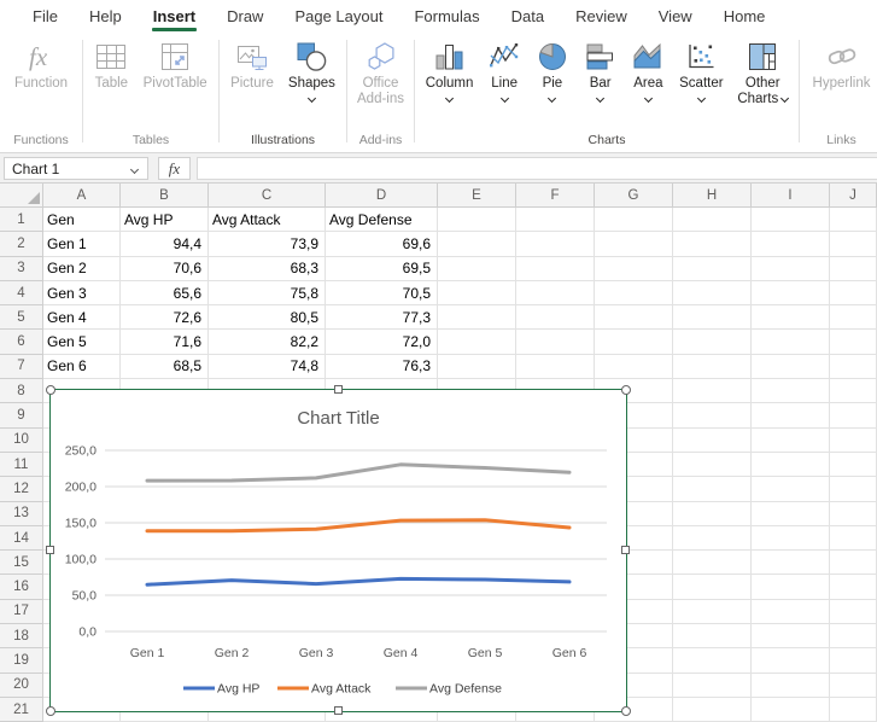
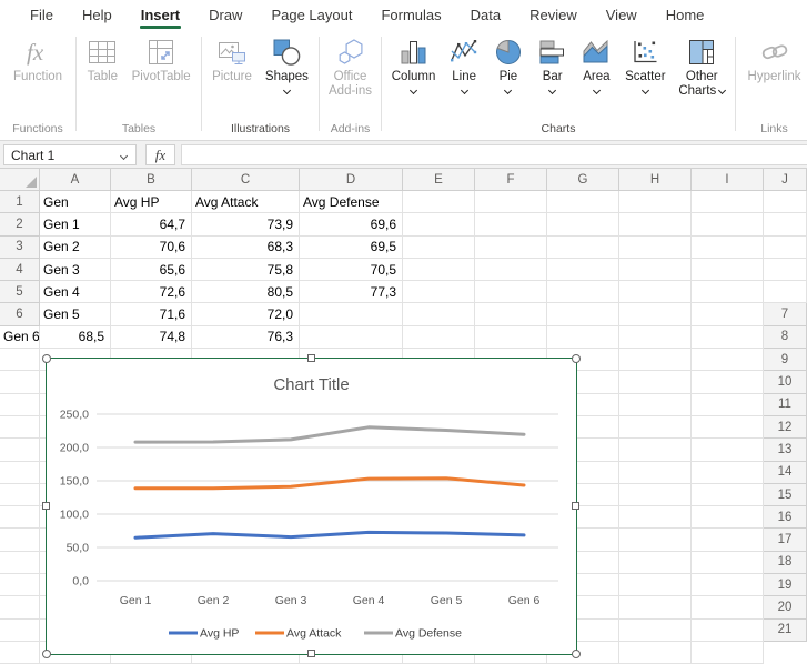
  File
  Help
  Insert
  Draw
  Page Layout
  Formulas
  Data
  Review
  View
  Home
  fx
  Function
  Functions
  Table
  PivotTable
  Tables
  Picture
  Shapes
  Illustrations
  Office
  Add-ins
  Add-ins
  Column
  Line
  Pie
  Bar
  Area
  Scatter
  Other
  Charts
  Charts
  Hyperlink
  Links
  Chart 1
  fx
  A
  B
  C
  D
  E
  F
  G
  H
  I
  J
  1
  Gen
  Avg HP
  Avg Attack
  Avg Defense
  2
  Gen 1
- 94,4
+ 64,7
  73,9
  69,6
  3
  Gen 2
  70,6
  68,3
  69,5
  4
  Gen 3
  65,6
  75,8
  70,5
  5
  Gen 4
  72,6
  80,5
  77,3
  6
  Gen 5
  71,6
- 82,2
  72,0
  7
  Gen 6
  68,5
  74,8
  76,3
  8
  9
  10
  11
  12
  13
  14
  15
  16
  17
  18
  19
  20
  21
  Chart Title
  0,0
  50,0
  100,0
  150,0
  200,0
  250,0
  Gen 1
  Gen 2
  Gen 3
  Gen 4
  Gen 5
  Gen 6
  Avg HP
  Avg Attack
  Avg Defense
